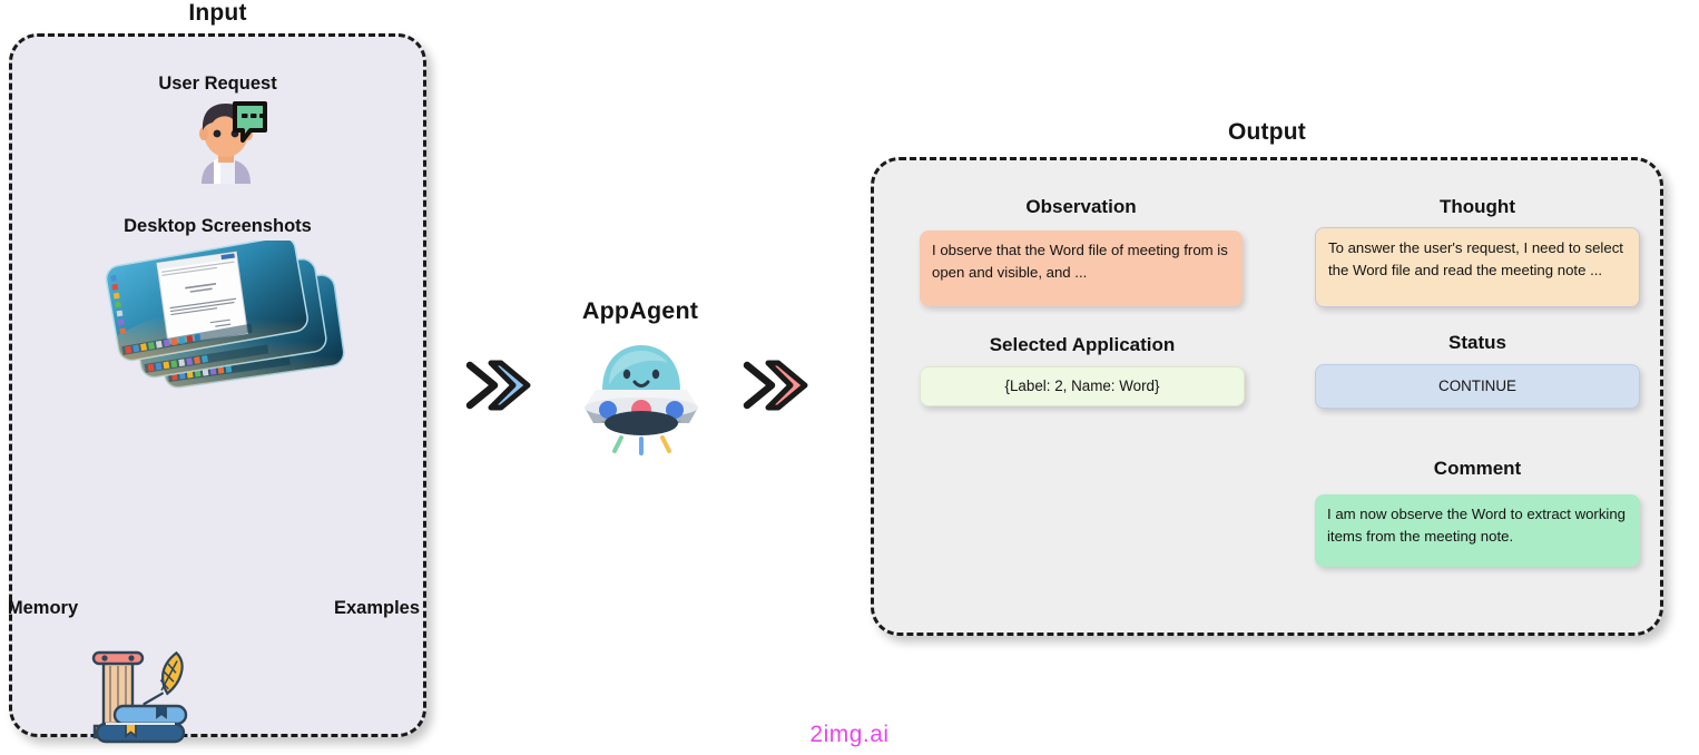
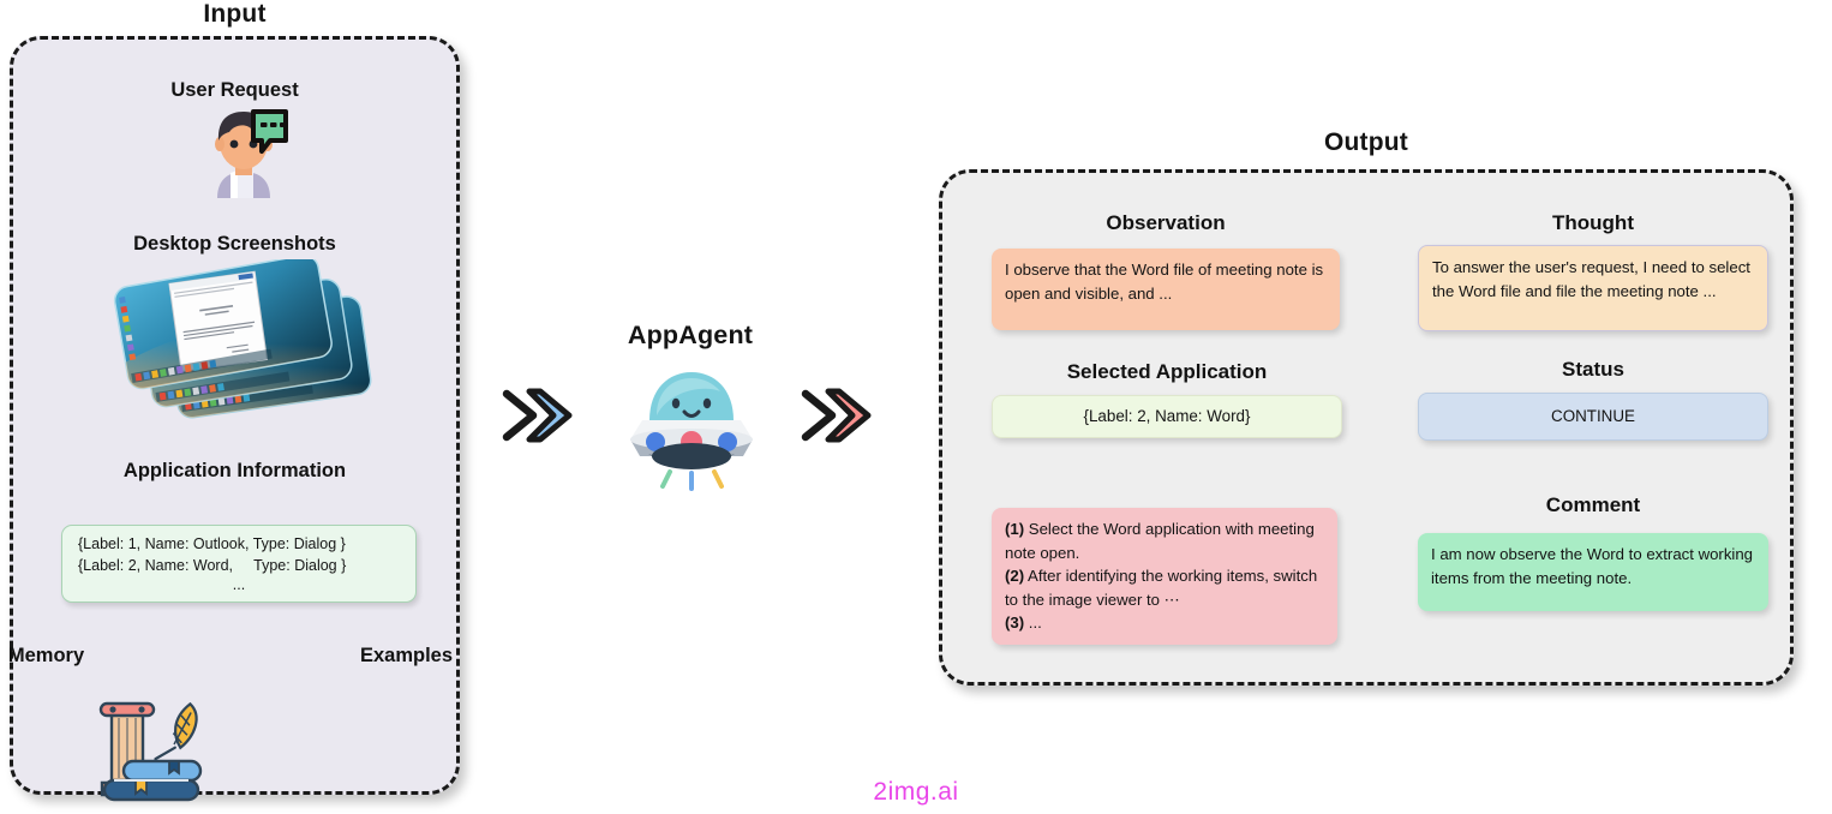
  Input
  Output
  User Request
  Desktop Screenshots
+ Application Information
+ {Label: 1, Name: Outlook, Type: Dialog }
+ {Label: 2, Name: Word, Type: Dialog }
+ ...
  Memory
  Examples
  AppAgent
  Observation
- I observe that the Word file of meeting from is open and visible, and ...
+ I observe that the Word file of meeting note is open and visible, and ...
  Thought
- To answer the user's request, I need to select the Word file and read the meeting note ...
+ To answer the user's request, I need to select the Word file and file the meeting note ...
  Selected Application
  {Label: 2, Name: Word}
  Status
  CONTINUE
+ (1) Select the Word application with meeting note open.
+ (2) After identifying the working items, switch to the image viewer to ⋯
+ (3) ...
  Comment
  I am now observe the Word to extract working items from the meeting note.
  2img.ai
